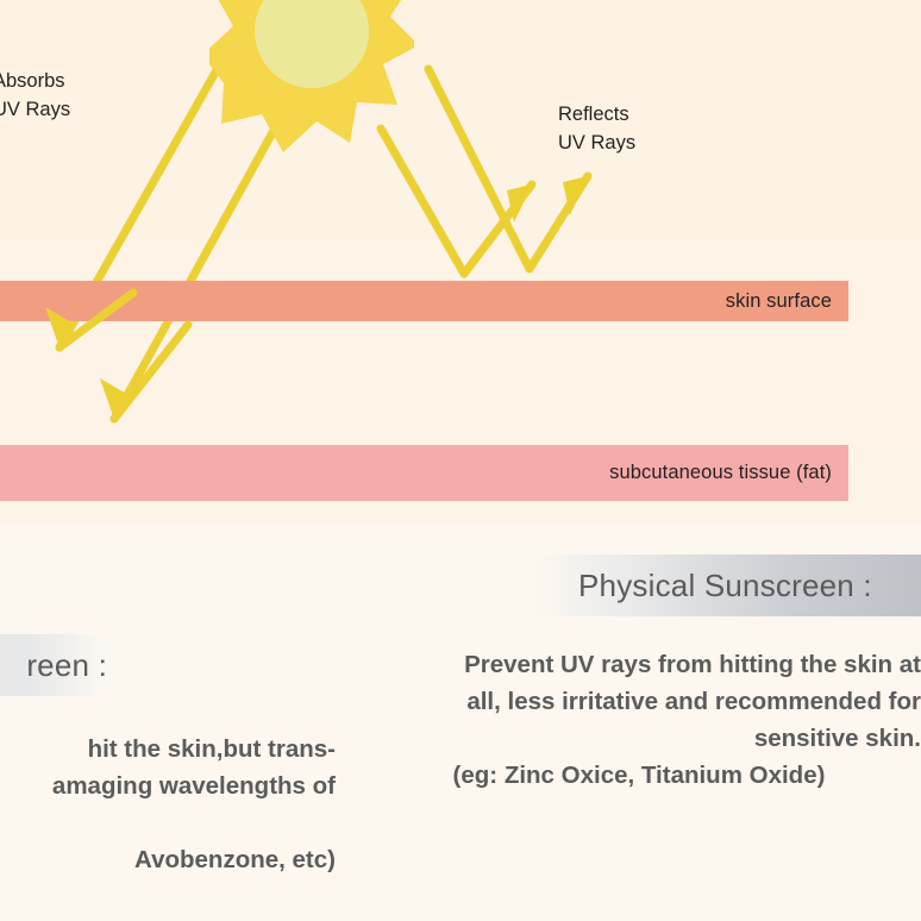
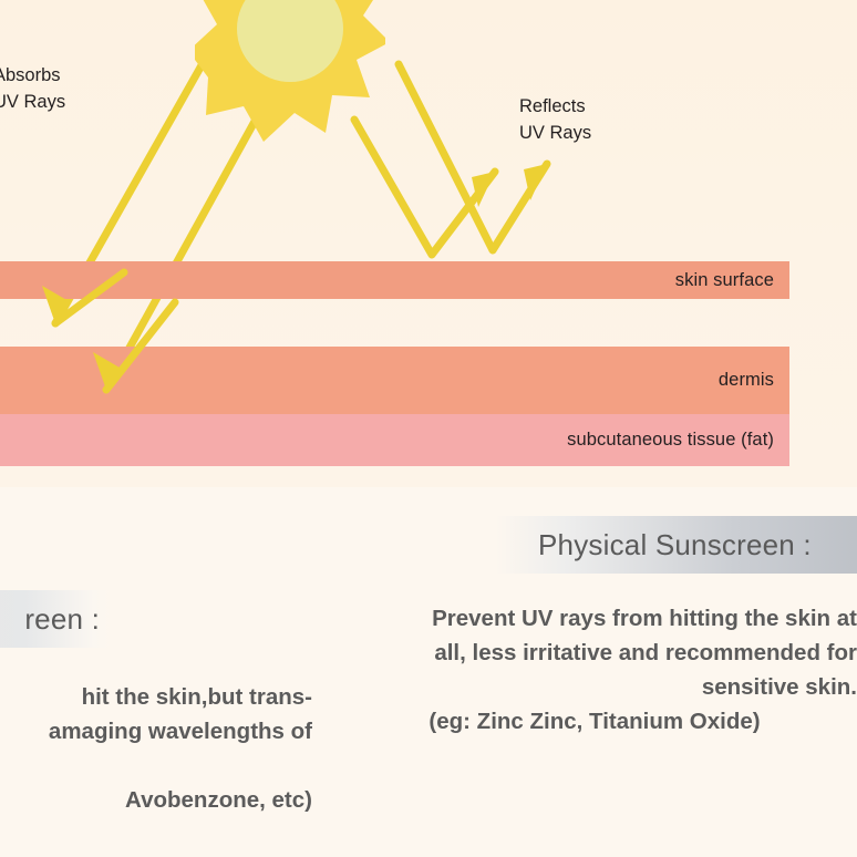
  bsorbs
  V Rays
  Reflects
  UV Rays
  skin surface
+ dermis
  subcutaneous tissue (fat)
  reen :
  hit the skin,but trans-
  amaging wavelengths of
  Avobenzone, etc)
  Physical Sunscreen :
  Prevent UV rays from hitting the skin at
  all, less irritative and recommended for
  sensitive skin.
- (eg: Zinc Oxice, Titanium Oxide)
+ (eg: Zinc Zinc, Titanium Oxide)
